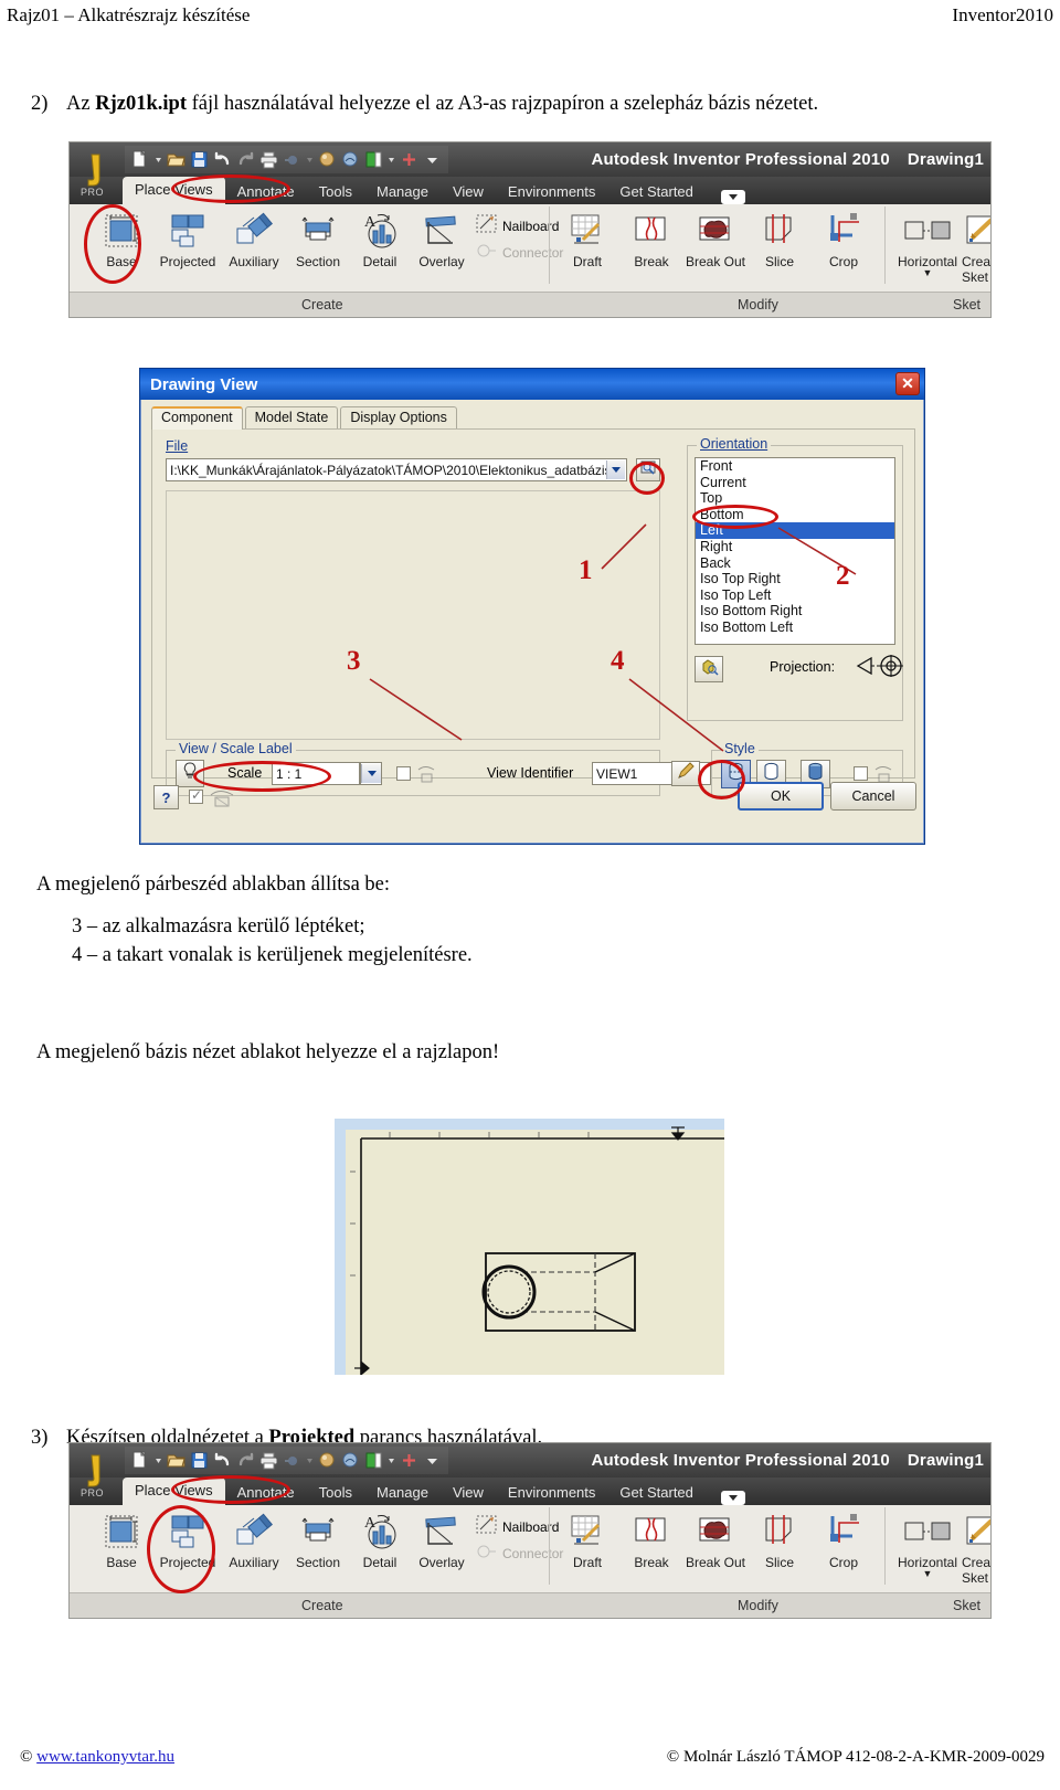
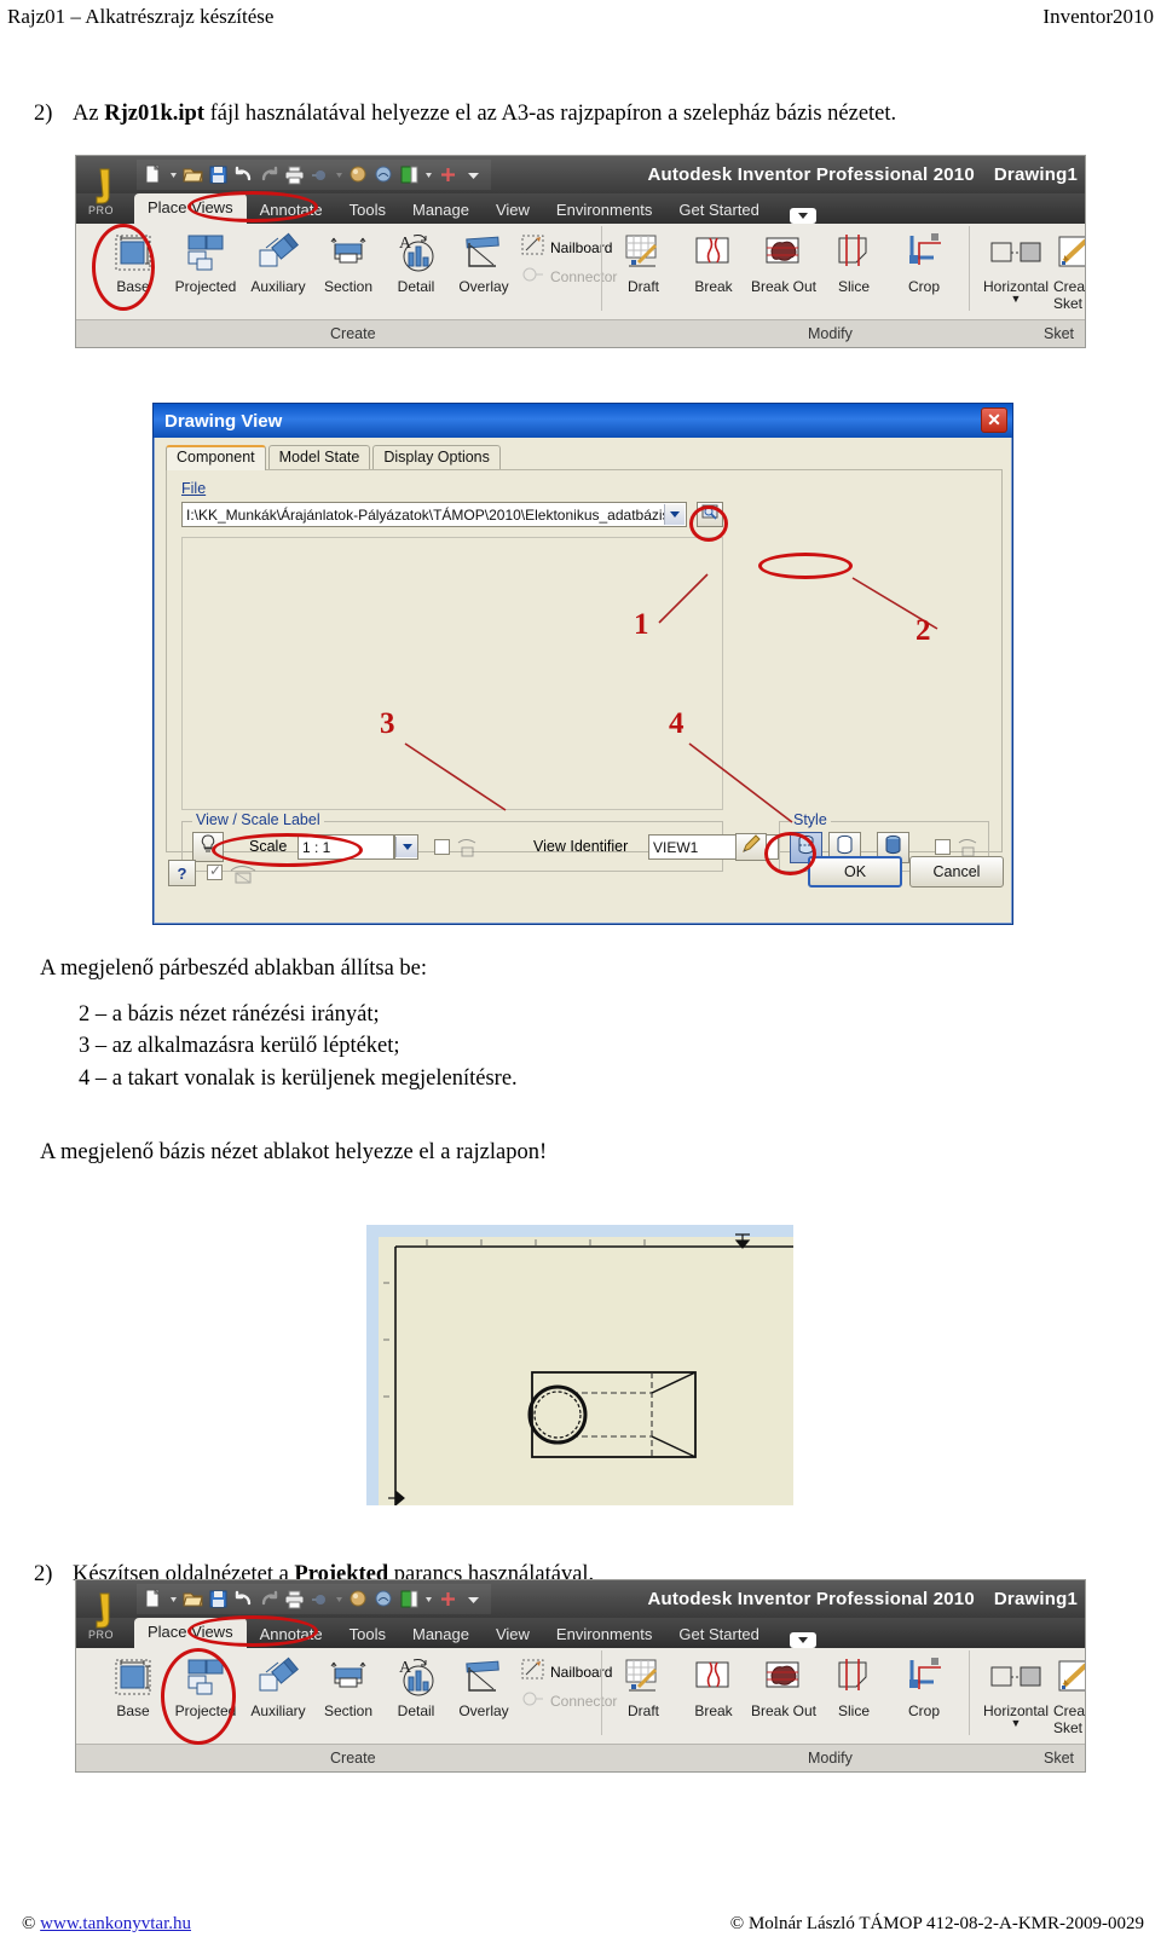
  Rajz01 – Alkatrészrajz készítése
  Inventor2010
  2) Az Rjz01k.ipt fájl használatával helyezze el az A3-as rajzpapíron a szelepház bázis nézetet.
  Autodesk Inventor Professional 2010 Drawing1
  Place Views
  Annotate
  Tools
  Manage
  View
  Environments
  Get Started
  PRO
  Base
  Projected
  Auxiliary
  Section
  A
  Detail
  Overlay
  Nailboad
  Connector
  Draft
  Break
  Break Out
  Slice
  Crop
  Horizontal
  ▼
  Crea
  Sket
  Create
  Modify
  Sket
  Drawing View
  ✕
  Component
  Model State
  Display Options
  File
  I:\KK_Munkák\Árajánlatok-Pályázatok\TÁMOP\2010\Elektonikus_adatbázi
- Orientation
- Front
- Current
- Top
- Bottom
- Left
- Right
- Back
- Iso Top Right
- Iso Top Left
- Iso Bottom Right
- Iso Bottom Left
- Projection:
  View / Scale Label
  Scale
  1 : 1
  View Identifier
  VIEW1
  Style
  ?
  OK
  Cancel
  1
  2
  3
  4
  A megjelenő párbeszéd ablakban állítsa be:
+ 2 – a bázis nézet ránézési irányát;
  3 – az alkalmazásra kerülő léptéket;
  4 – a takart vonalak is kerüljenek megjelenítésre.
  A megjelenő bázis nézet ablakot helyezze el a rajzlapon!
- 3) Készítsen oldalnézetet a Projekted parancs használatával.
+ 2) Készítsen oldalnézetet a Projekted parancs használatával.
  Autodesk Inventor Professional 2010 Drawing1
  Place Views
  Annotate
  Tools
  Manage
  View
  Environments
  Get Started
  PRO
  Base
  Projected
  Auxiliary
  Section
  A
  Detail
  Overlay
  Nailboad
  Connector
  Draft
  Break
  Break Out
  Slice
  Crop
  Horizontal
  ▼
  Crea
  Sket
  Create
  Modify
  Sket
  © www.tankonyvtar.hu
  © Molnár László TÁMOP 412-08-2-A-KMR-2009-0029
